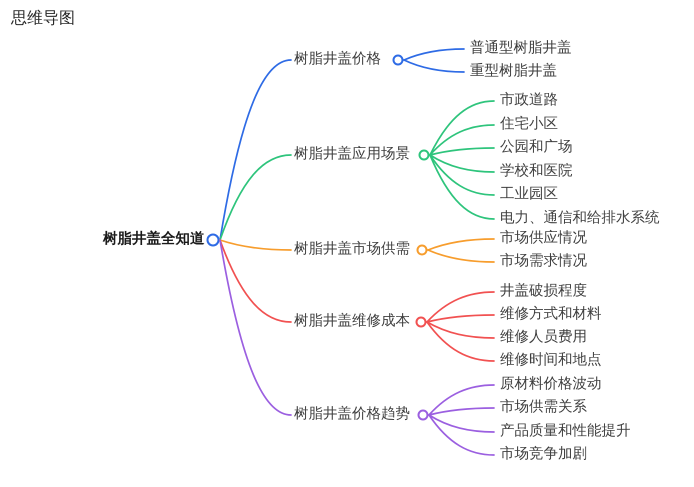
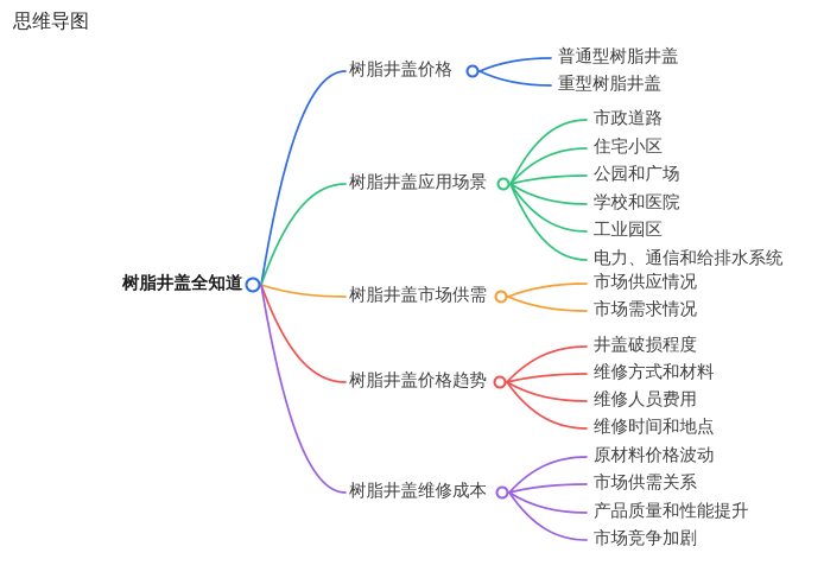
  思维导图
  树脂井盖全知道
  树脂井盖价格
  普通型树脂井盖
  重型树脂井盖
  树脂井盖应用场景
  市政道路
  住宅小区
  公园和广场
  学校和医院
  工业园区
  电力、通信和给排水系统
  树脂井盖市场供需
  市场供应情况
  市场需求情况
- 树脂井盖维修成本
+ 树脂井盖价格趋势
  井盖破损程度
  维修方式和材料
  维修人员费用
  维修时间和地点
- 树脂井盖价格趋势
+ 树脂井盖维修成本
  原材料价格波动
  市场供需关系
  产品质量和性能提升
  市场竞争加剧
